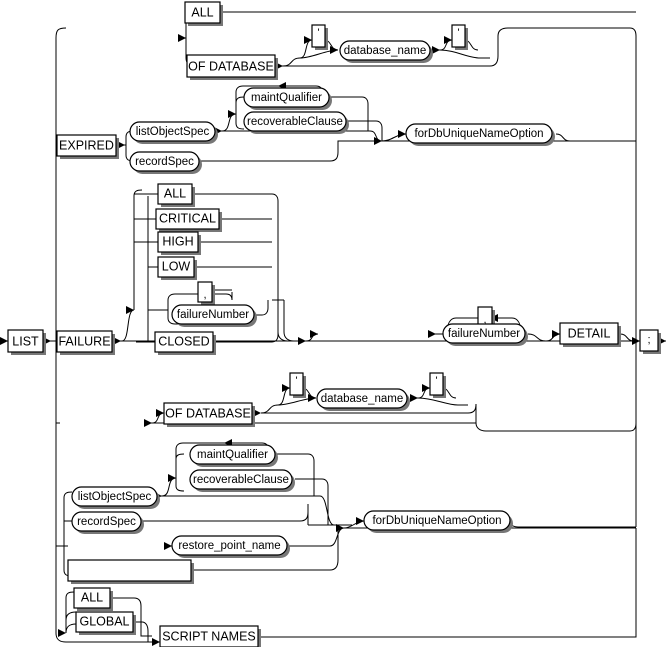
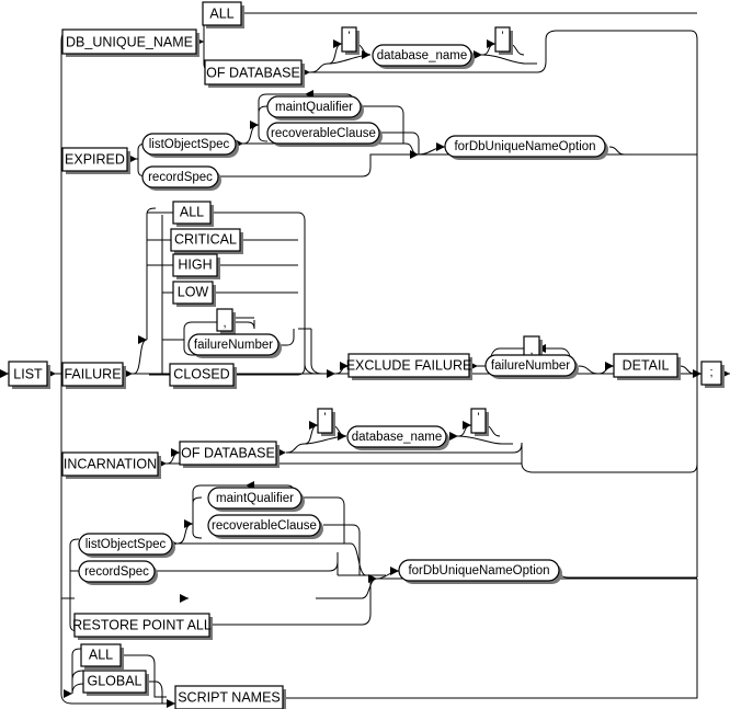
  LIST
+ DB_UNIQUE_NAME
  ALL
  OF DATABASE
  EXPIRED
  FAILURE
  ALL
  CRITICAL
  HIGH
  LOW
  CLOSED
+ EXCLUDE FAILURE
  DETAIL
+ INCARNATION
  OF DATABASE
+ RESTORE POINT ALL
  ALL
  GLOBAL
  SCRIPT NAMES
  '
  '
  ,
  ,
  '
  '
  ;
  database_name
  maintQualifier
  recoverableClause
  listObjectSpec
  recordSpec
  forDbUniqueNameOption
  failureNumber
  failureNumber
  database_name
  maintQualifier
  recoverableClause
  listObjectSpec
  recordSpec
- restore_point_name
  forDbUniqueNameOption
